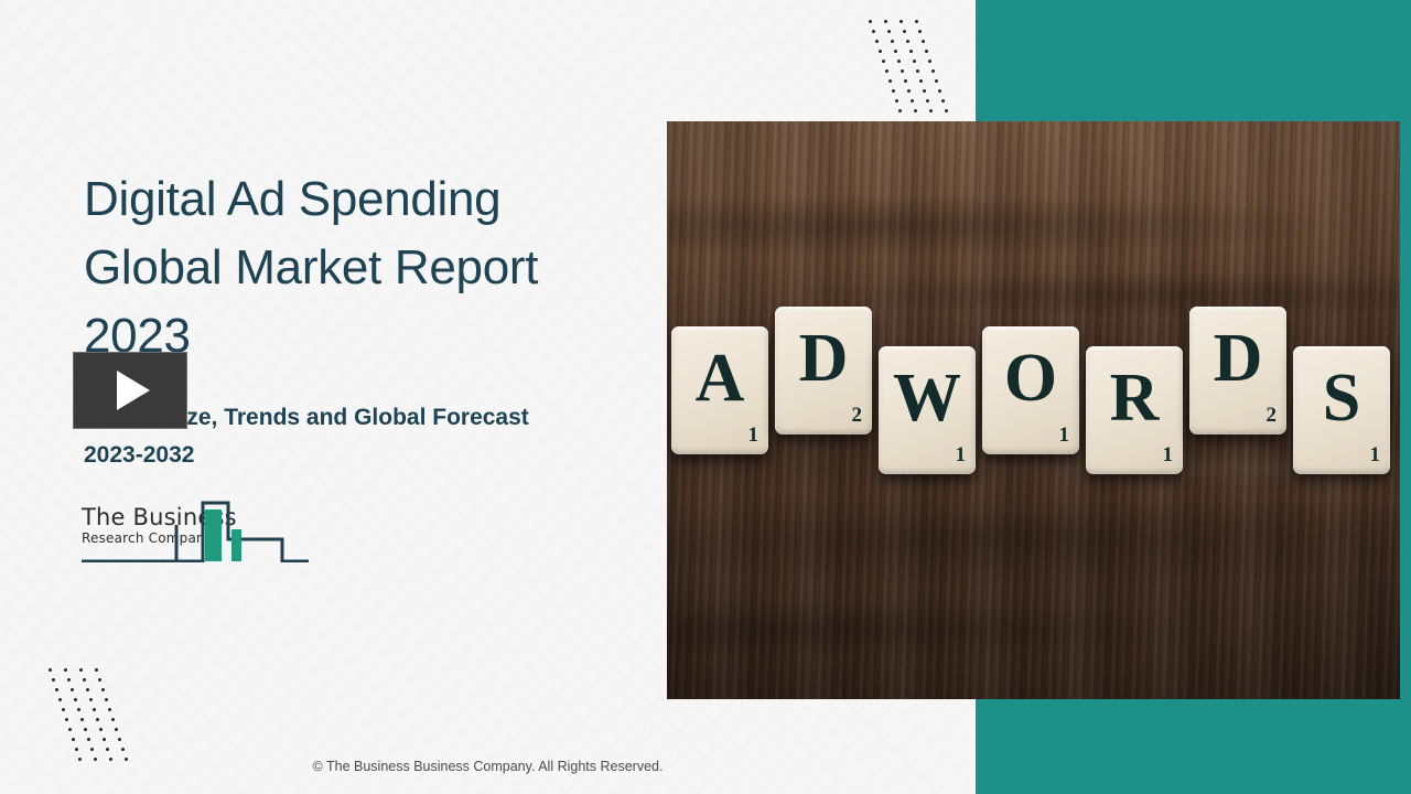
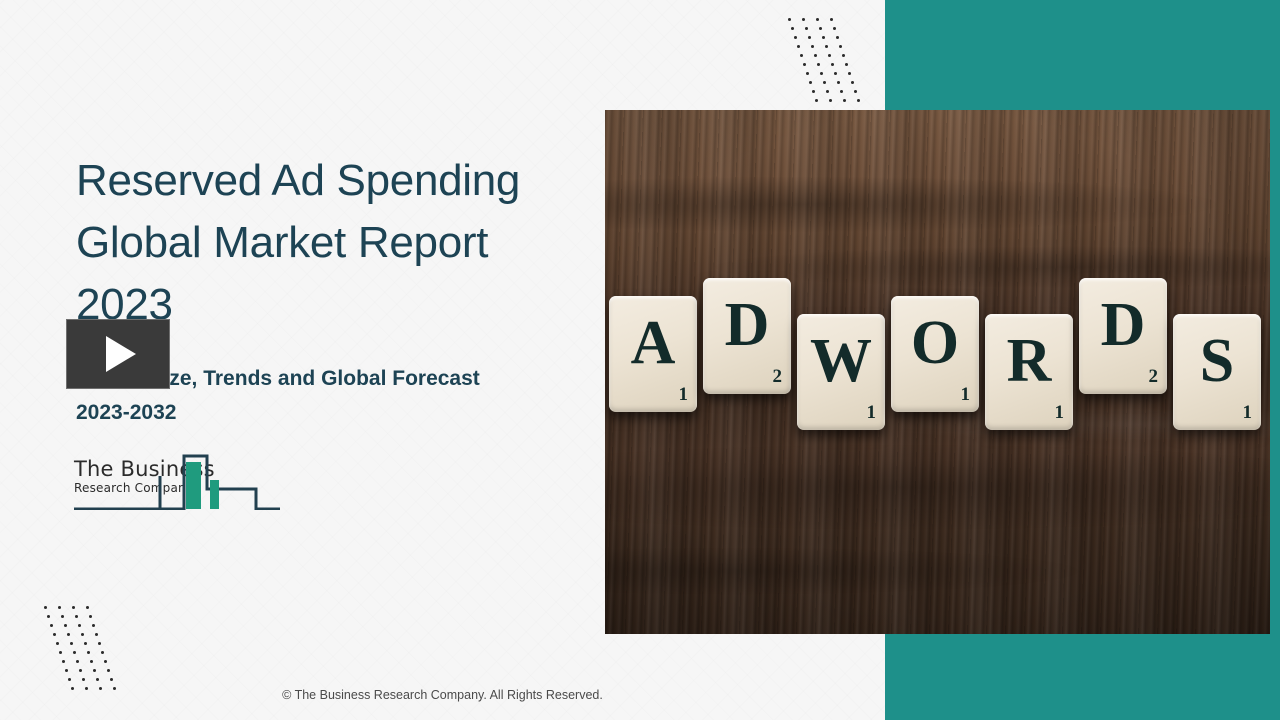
- Digital Ad Spending Global Market Report 2023
+ Reserved Ad Spending Global Market Report 2023
  ze, Trends and Global Forecast 2023-2032
  The Busines
  Research Compan
- © The Business Business Company. All Rights Reserved.
+ © The Business Research Company. All Rights Reserved.
